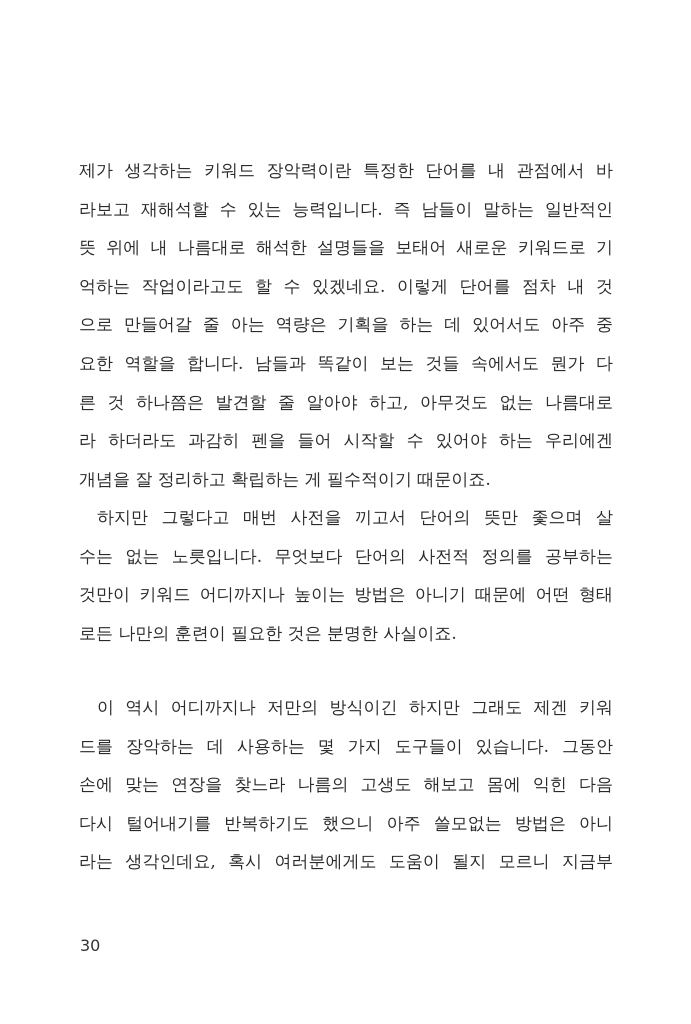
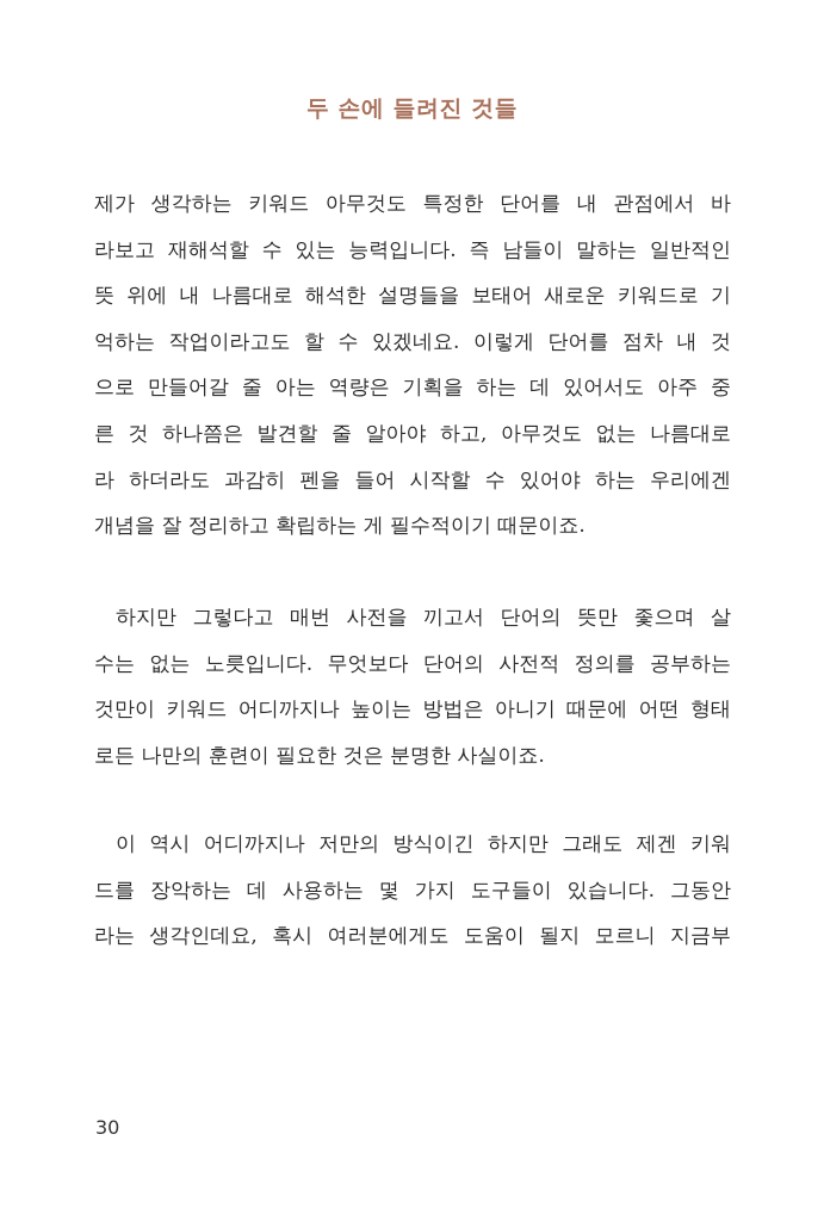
+ 두 손에 들려진 것들
- 제가 생각하는 키워드 장악력이란 특정한 단어를 내 관점에서 바
+ 제가 생각하는 키워드 아무것도 특정한 단어를 내 관점에서 바
  라보고 재해석할 수 있는 능력입니다. 즉 남들이 말하는 일반적인
  뜻 위에 내 나름대로 해석한 설명들을 보태어 새로운 키워드로 기
  억하는 작업이라고도 할 수 있겠네요. 이렇게 단어를 점차 내 것
  으로 만들어갈 줄 아는 역량은 기획을 하는 데 있어서도 아주 중
- 요한 역할을 합니다. 남들과 똑같이 보는 것들 속에서도 뭔가 다
  른 것 하나쯤은 발견할 줄 알아야 하고, 아무것도 없는 나름대로
  라 하더라도 과감히 펜을 들어 시작할 수 있어야 하는 우리에겐
  개념을 잘 정리하고 확립하는 게 필수적이기 때문이죠.
  하지만 그렇다고 매번 사전을 끼고서 단어의 뜻만 좇으며 살
  수는 없는 노릇입니다. 무엇보다 단어의 사전적 정의를 공부하는
  것만이 키워드 어디까지나 높이는 방법은 아니기 때문에 어떤 형태
  로든 나만의 훈련이 필요한 것은 분명한 사실이죠.
  이 역시 어디까지나 저만의 방식이긴 하지만 그래도 제겐 키워
  드를 장악하는 데 사용하는 몇 가지 도구들이 있습니다. 그동안
- 손에 맞는 연장을 찾느라 나름의 고생도 해보고 몸에 익힌 다음
- 다시 털어내기를 반복하기도 했으니 아주 쓸모없는 방법은 아니
  라는 생각인데요, 혹시 여러분에게도 도움이 될지 모르니 지금부
  30
